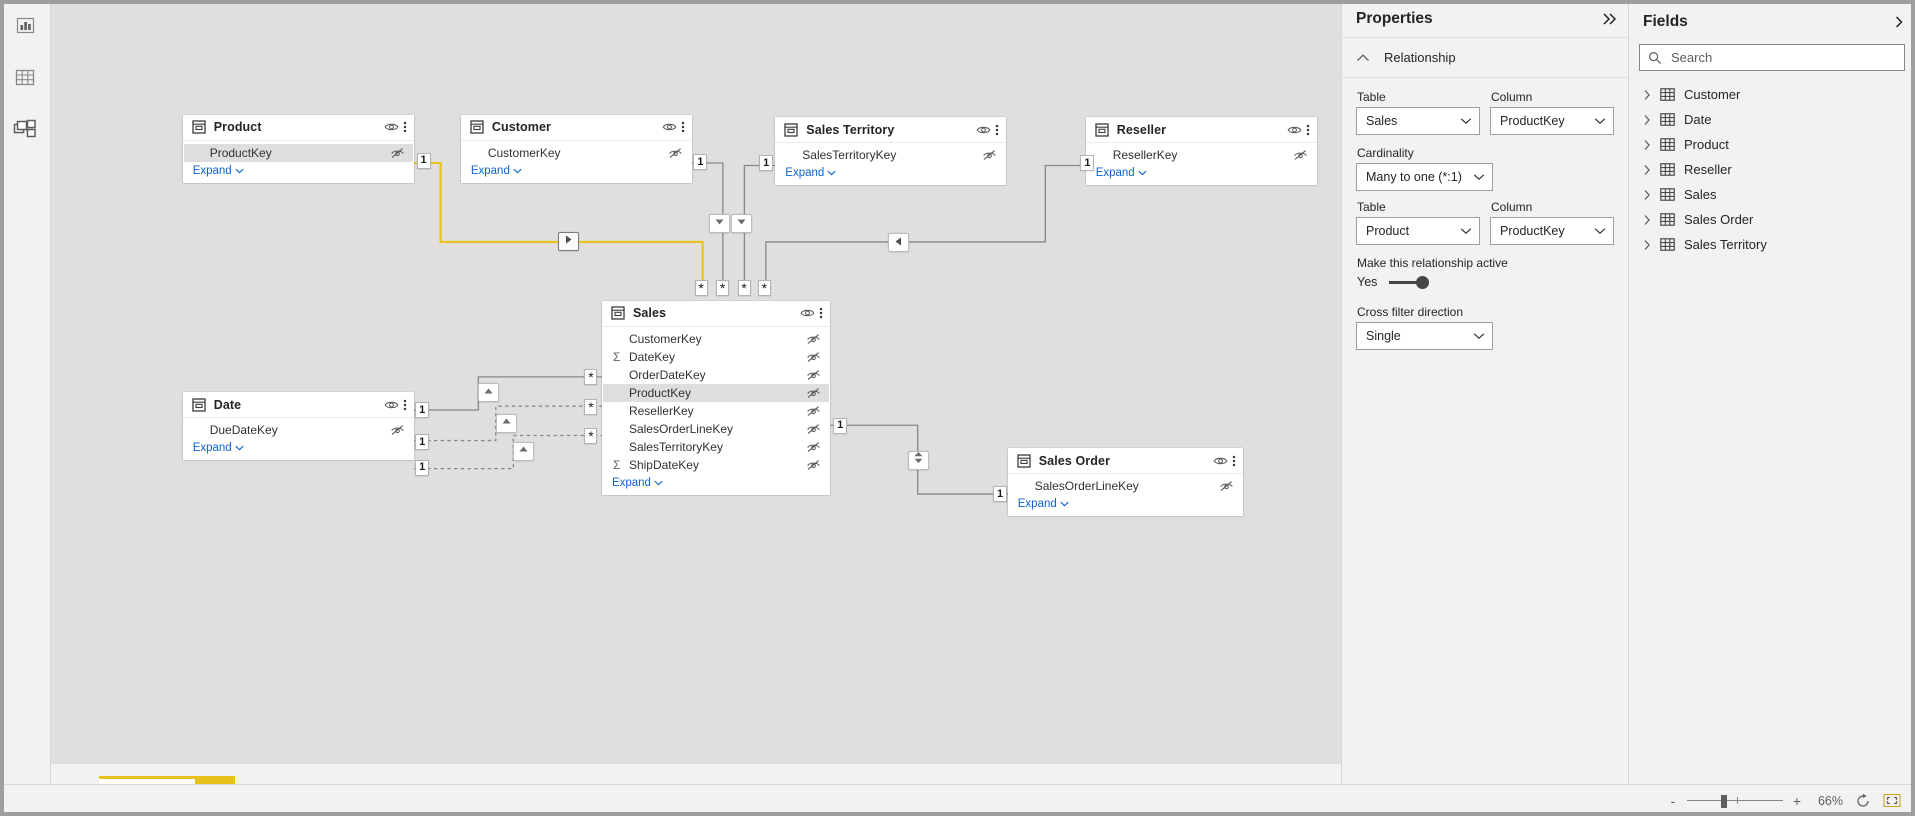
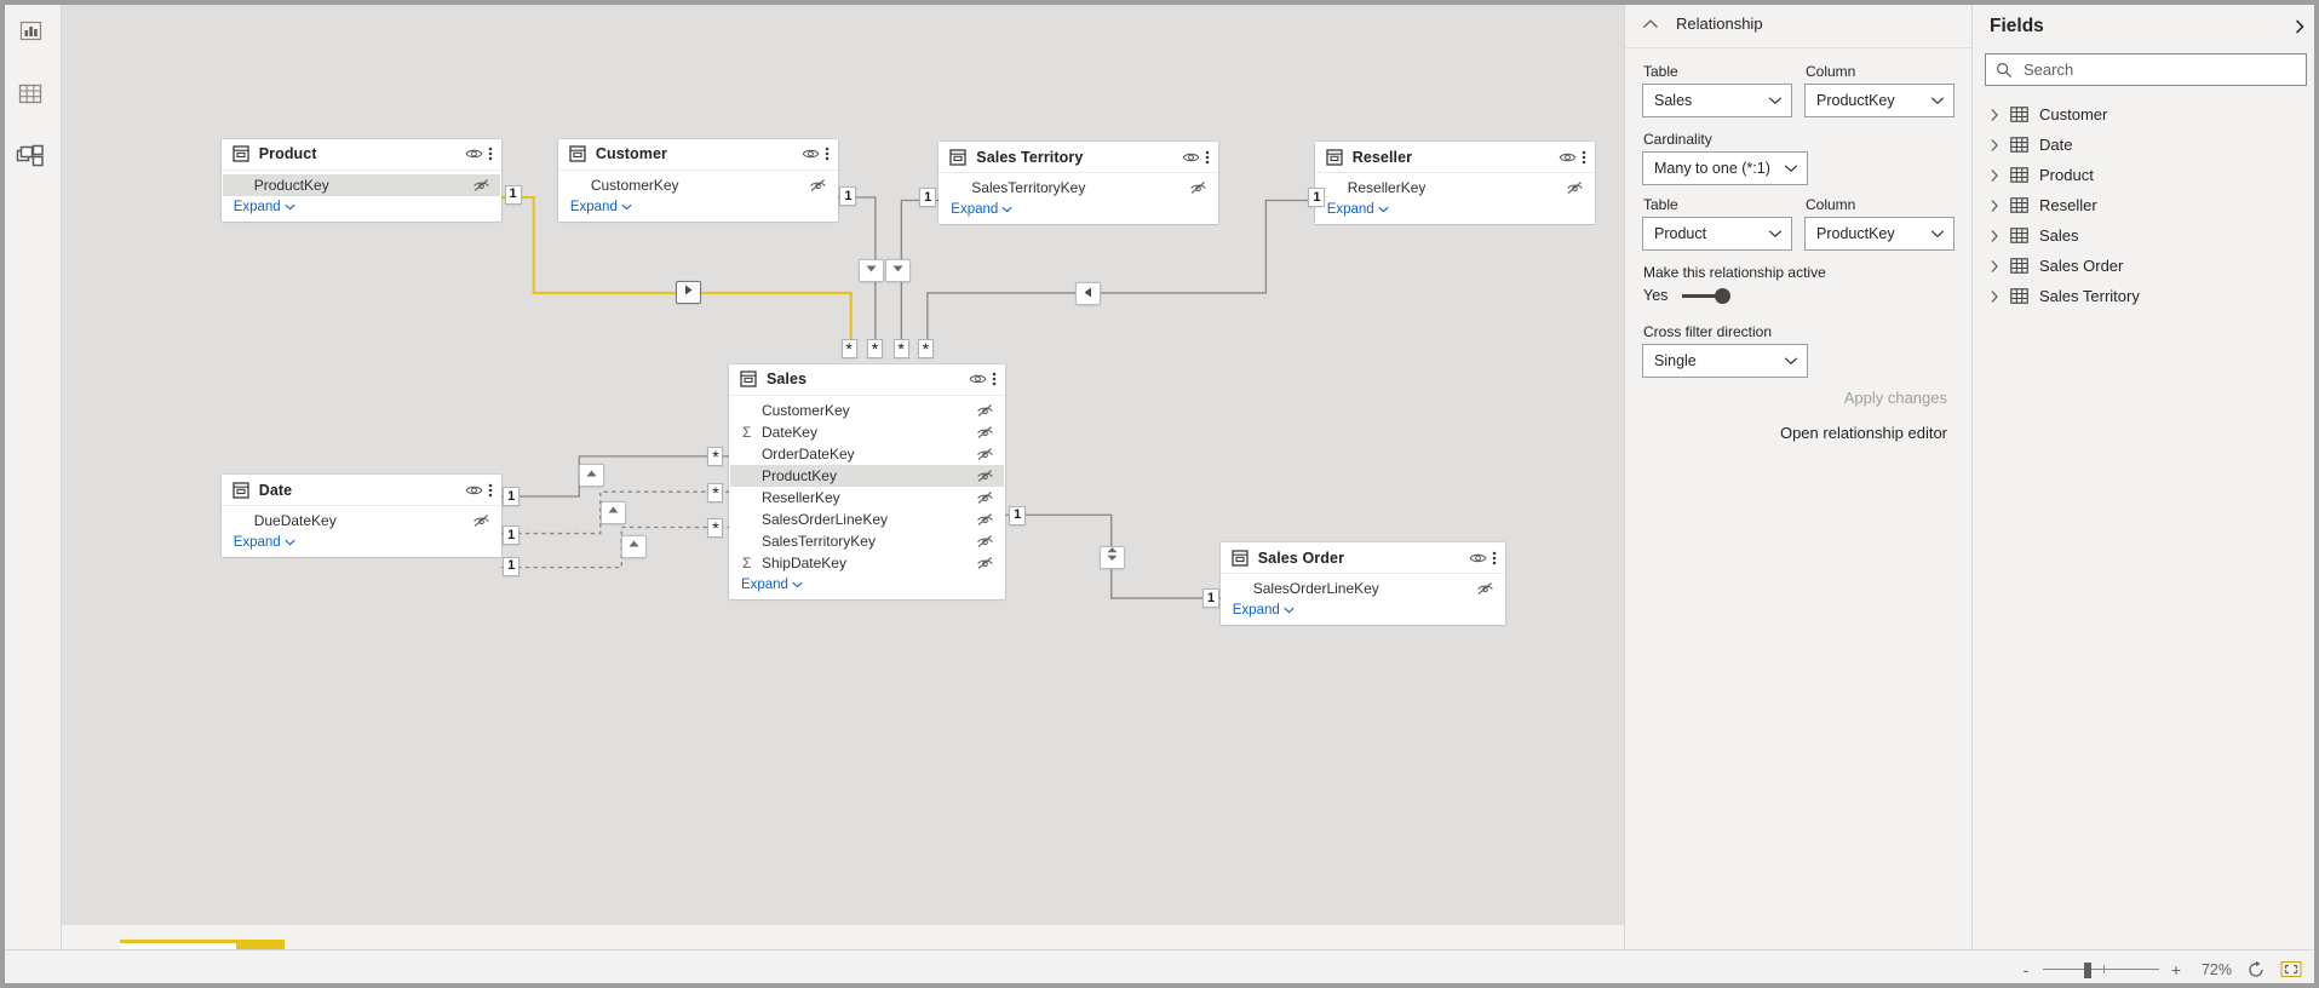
  Product
  ProductKey
  Expand
  Customer
  CustomerKey
  Expand
  Sales Territory
  SalesTerritoryKey
  Expand
  Reseller
  ResellerKey
  Expand
  Date
  DueDateKey
  Expand
  Sales
  CustomerKey
  Σ
  DateKey
  OrderDateKey
  ProductKey
  ResellerKey
  SalesOrderLineKey
  SalesTerritoryKey
  Σ
  ShipDateKey
  Expand
  Sales Order
  SalesOrderLineKey
  Expand
  1
  1
  1
  1
  1
  1
  1
  *
  *
  *
  *
  *
  *
  *
  1
  1
- Properties
  Relationship
  Table
  Sales
  Column
  ProductKey
  Cardinality
  Many to one (*:1)
  Table
  Product
  Column
  ProductKey
  Make this relationship active
  Yes
  Cross filter direction
  Single
+ Apply changes
+ Open relationship editor
  Fields
  Search
  Customer
  Date
  Product
  Reseller
  Sales
  Sales Order
  Sales Territory
  -
  +
- 66%
+ 72%
